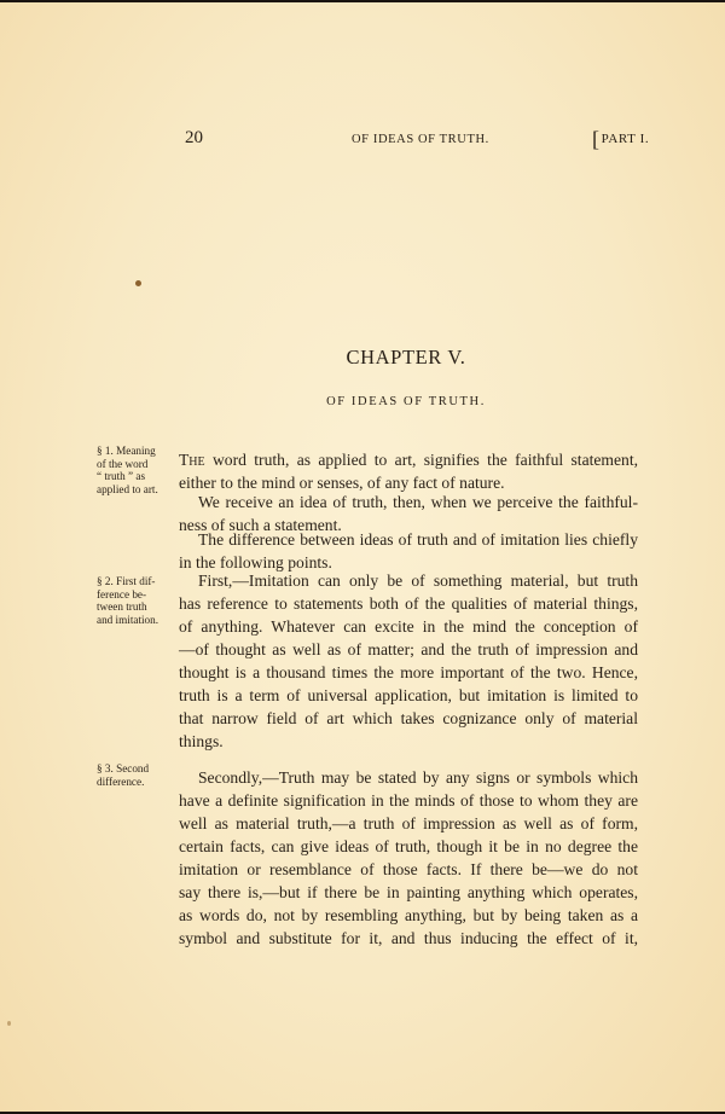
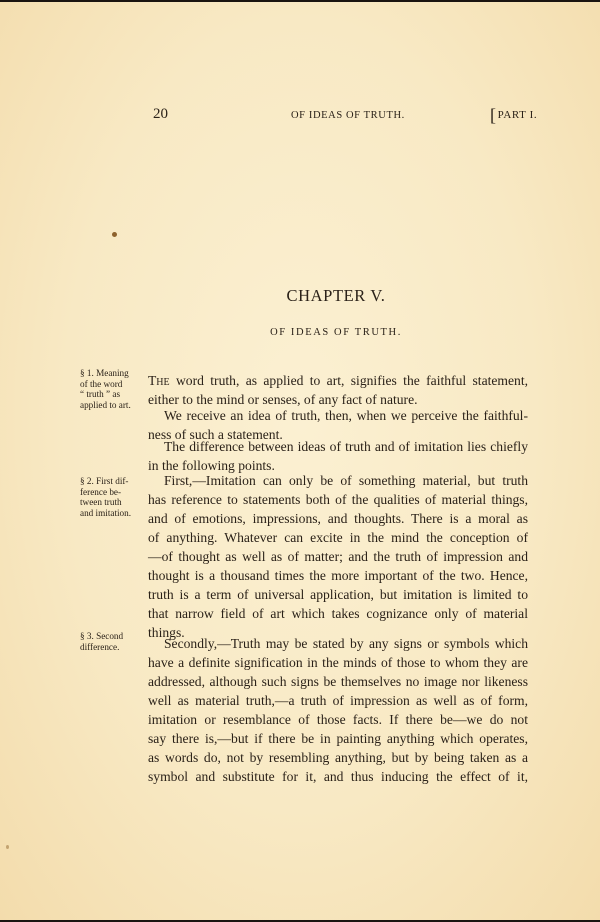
  20
  OF IDEAS OF TRUTH.
  [PART I.
  CHAPTER V.
  OF IDEAS OF TRUTH.
  § 1. Meaning
  of the word
  “ truth ” as
  applied to art.
  § 2. First dif-
  ference be-
  tween truth
  and imitation.
  § 3. Second
  difference.
  The word truth, as applied to art, signifies the faithful statement,
  either to the mind or senses, of any fact of nature.
  We receive an idea of truth, then, when we perceive the faithful-
  ness of such a statement.
  The difference between ideas of truth and of imitation lies chiefly
  in the following points.
  First,—Imitation can only be of something material, but truth
  has reference to statements both of the qualities of material things,
+ and of emotions, impressions, and thoughts. There is a moral as
  of anything. Whatever can excite in the mind the conception of
  —of thought as well as of matter; and the truth of impression and
  thought is a thousand times the more important of the two. Hence,
  truth is a term of universal application, but imitation is limited to
  that narrow field of art which takes cognizance only of material
  things.
  Secondly,—Truth may be stated by any signs or symbols which
  have a definite signification in the minds of those to whom they are
+ addressed, although such signs be themselves no image nor likeness
  well as material truth,—a truth of impression as well as of form,
- certain facts, can give ideas of truth, though it be in no degree the
  imitation or resemblance of those facts. If there be—we do not
  say there is,—but if there be in painting anything which operates,
  as words do, not by resembling anything, but by being taken as a
  symbol and substitute for it, and thus inducing the effect of it,
